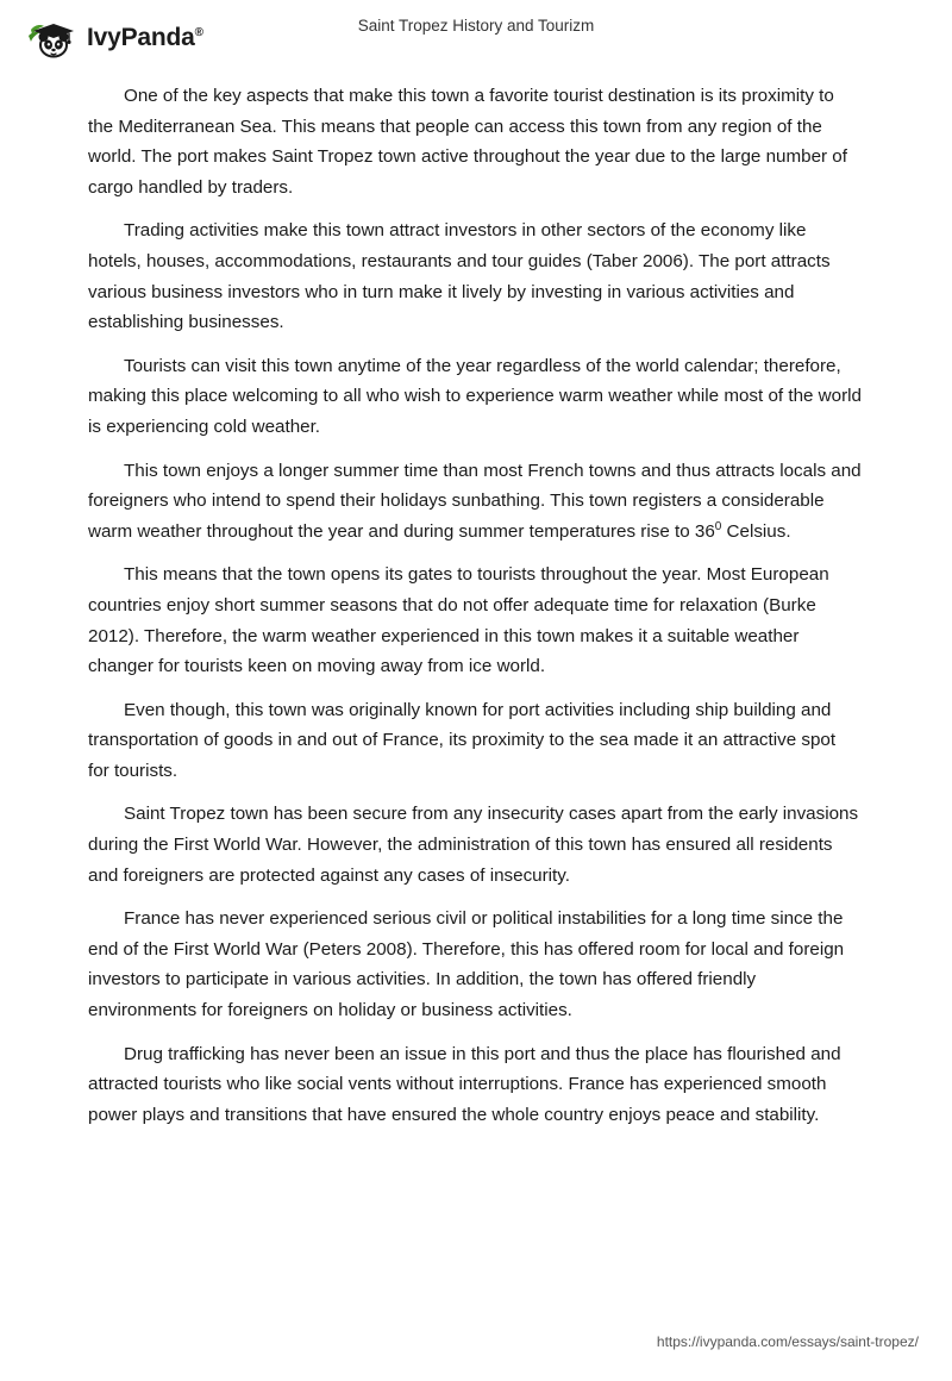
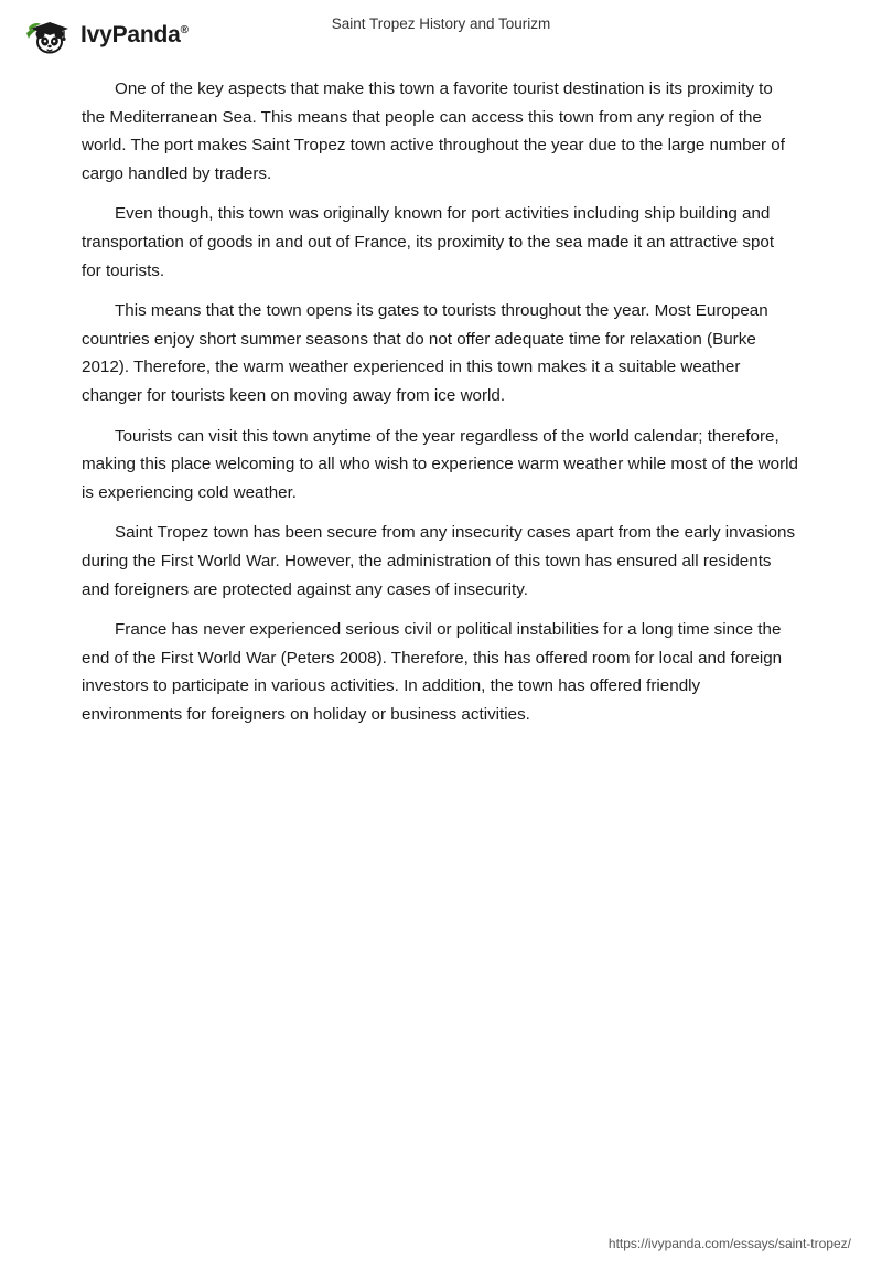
  IvyPanda®
  Saint Tropez History and Tourizm
  One of the key aspects that make this town a favorite tourist destination is its proximity to the Mediterranean Sea. This means that people can access this town from any region of the world. The port makes Saint Tropez town active throughout the year due to the large number of cargo handled by traders.
- Trading activities make this town attract investors in other sectors of the economy like hotels, houses, accommodations, restaurants and tour guides (Taber 2006). The port attracts various business investors who in turn make it lively by investing in various activities and establishing businesses.
- Tourists can visit this town anytime of the year regardless of the world calendar; therefore, making this place welcoming to all who wish to experience warm weather while most of the world is experiencing cold weather.
+ Even though, this town was originally known for port activities including ship building and transportation of goods in and out of France, its proximity to the sea made it an attractive spot for tourists.
- This town enjoys a longer summer time than most French towns and thus attracts locals and foreigners who intend to spend their holidays sunbathing. This town registers a considerable warm weather throughout the year and during summer temperatures rise to 360 Celsius.
  This means that the town opens its gates to tourists throughout the year. Most European countries enjoy short summer seasons that do not offer adequate time for relaxation (Burke 2012). Therefore, the warm weather experienced in this town makes it a suitable weather changer for tourists keen on moving away from ice world.
- Even though, this town was originally known for port activities including ship building and transportation of goods in and out of France, its proximity to the sea made it an attractive spot for tourists.
+ Tourists can visit this town anytime of the year regardless of the world calendar; therefore, making this place welcoming to all who wish to experience warm weather while most of the world is experiencing cold weather.
  Saint Tropez town has been secure from any insecurity cases apart from the early invasions during the First World War. However, the administration of this town has ensured all residents and foreigners are protected against any cases of insecurity.
  France has never experienced serious civil or political instabilities for a long time since the end of the First World War (Peters 2008). Therefore, this has offered room for local and foreign investors to participate in various activities. In addition, the town has offered friendly environments for foreigners on holiday or business activities.
- Drug trafficking has never been an issue in this port and thus the place has flourished and attracted tourists who like social vents without interruptions. France has experienced smooth power plays and transitions that have ensured the whole country enjoys peace and stability.
  https://ivypanda.com/essays/saint-tropez/
